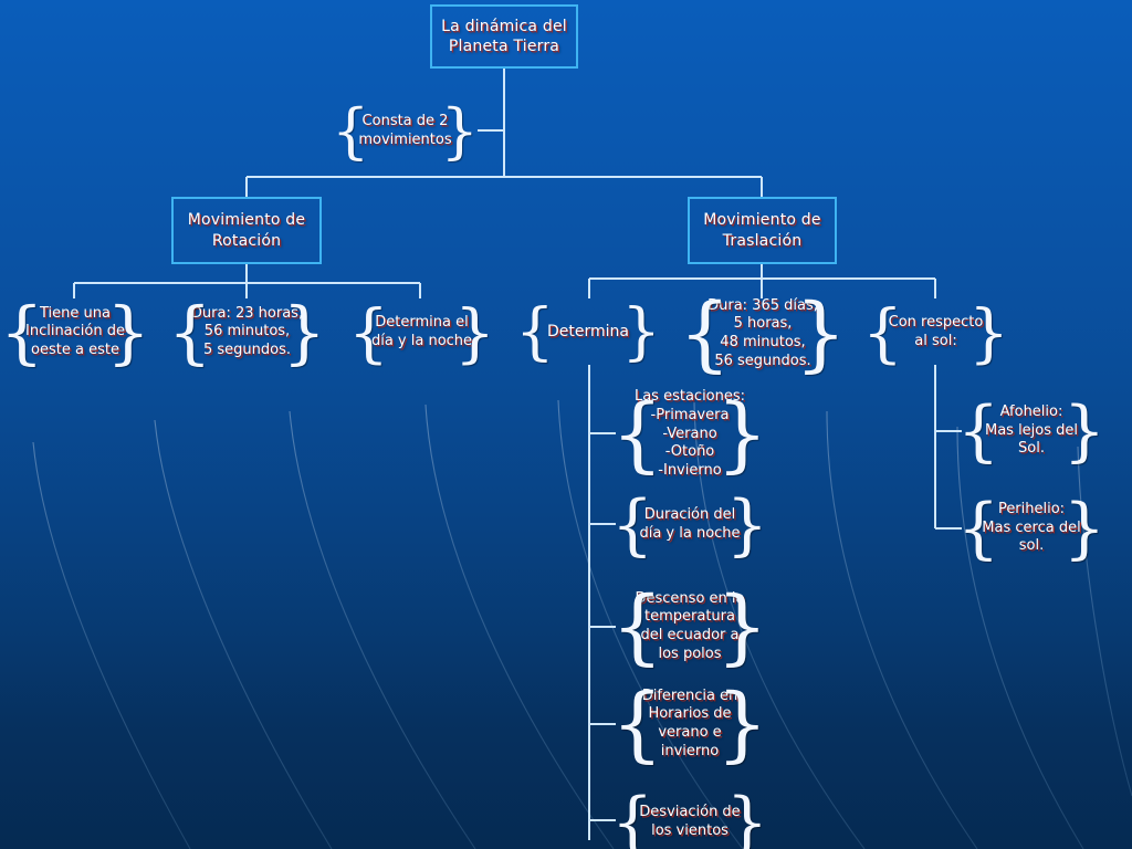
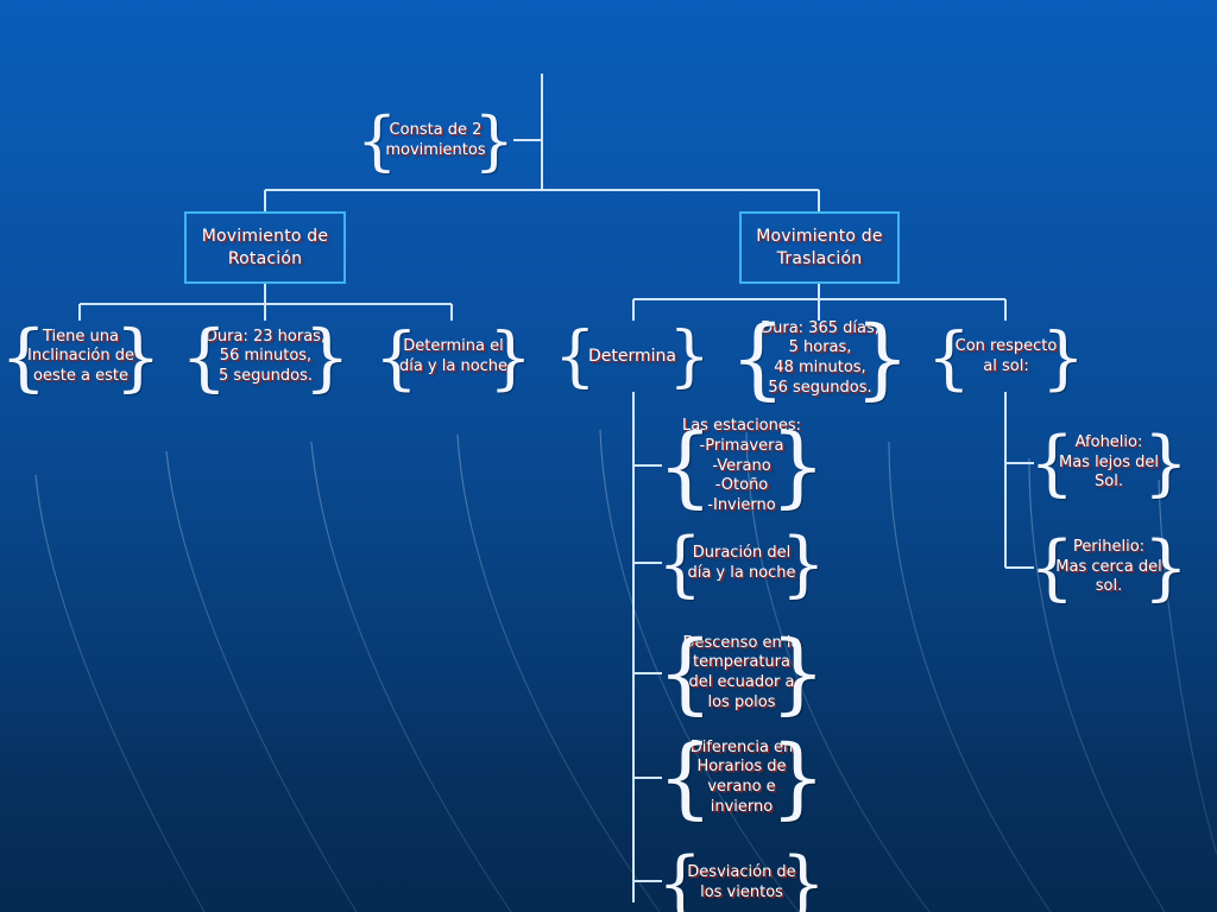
- La dinámica del
- Planeta Tierra
  Movimiento de
  Rotación
  Movimiento de
  Traslación
  {
  }
  Consta de 2
  movimientos
  {
  }
  Tiene una
  Inclinación de
  oeste a este
  {
  }
  Dura: 23 horas,
  56 minutos,
  5 segundos.
  {
  }
  Determina el
  día y la noche
  {
  }
  Determina
  {
  }
  Dura: 365 días,
  5 horas,
  48 minutos,
  56 segundos.
  {
  }
  Con respecto
  al sol:
  {
  }
  Las estaciones:
  -Primavera
  -Verano
  -Otoño
  -Invierno
  {
  }
  Duración del
  día y la noche
  {
  }
  Descenso en la
  temperatura
  del ecuador a
  los polos
  {
  }
  Diferencia en
  Horarios de
  verano e
  invierno
  {
  }
  Desviación de
  los vientos
  {
  }
  Afohelio:
  Mas lejos del
  Sol.
  {
  }
  Perihelio:
  Mas cerca del
  sol.
